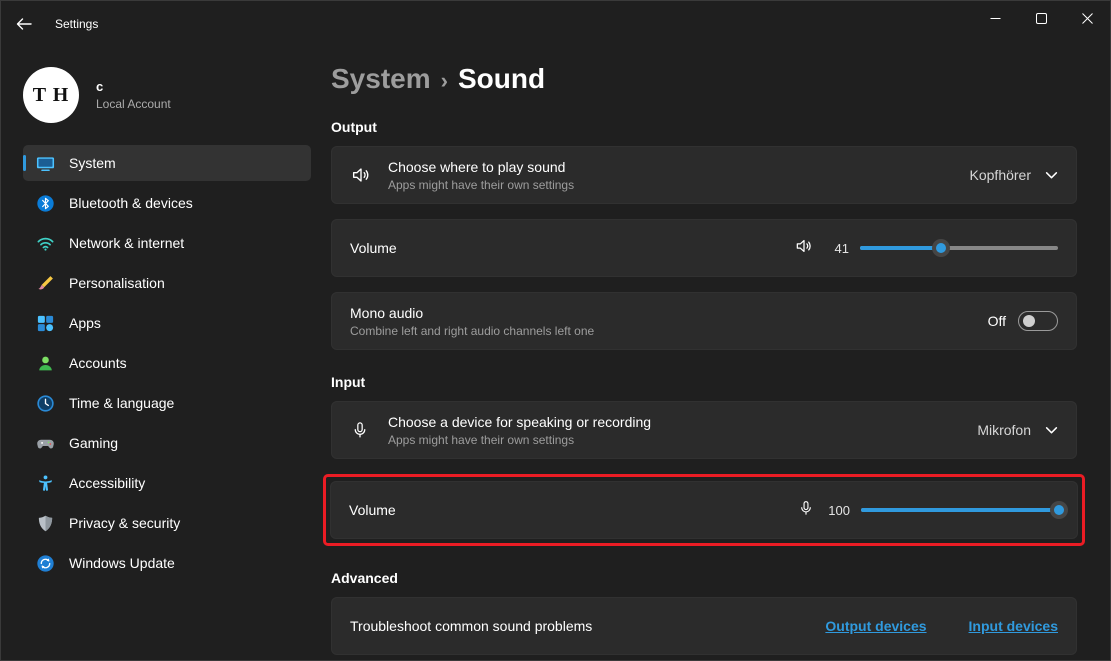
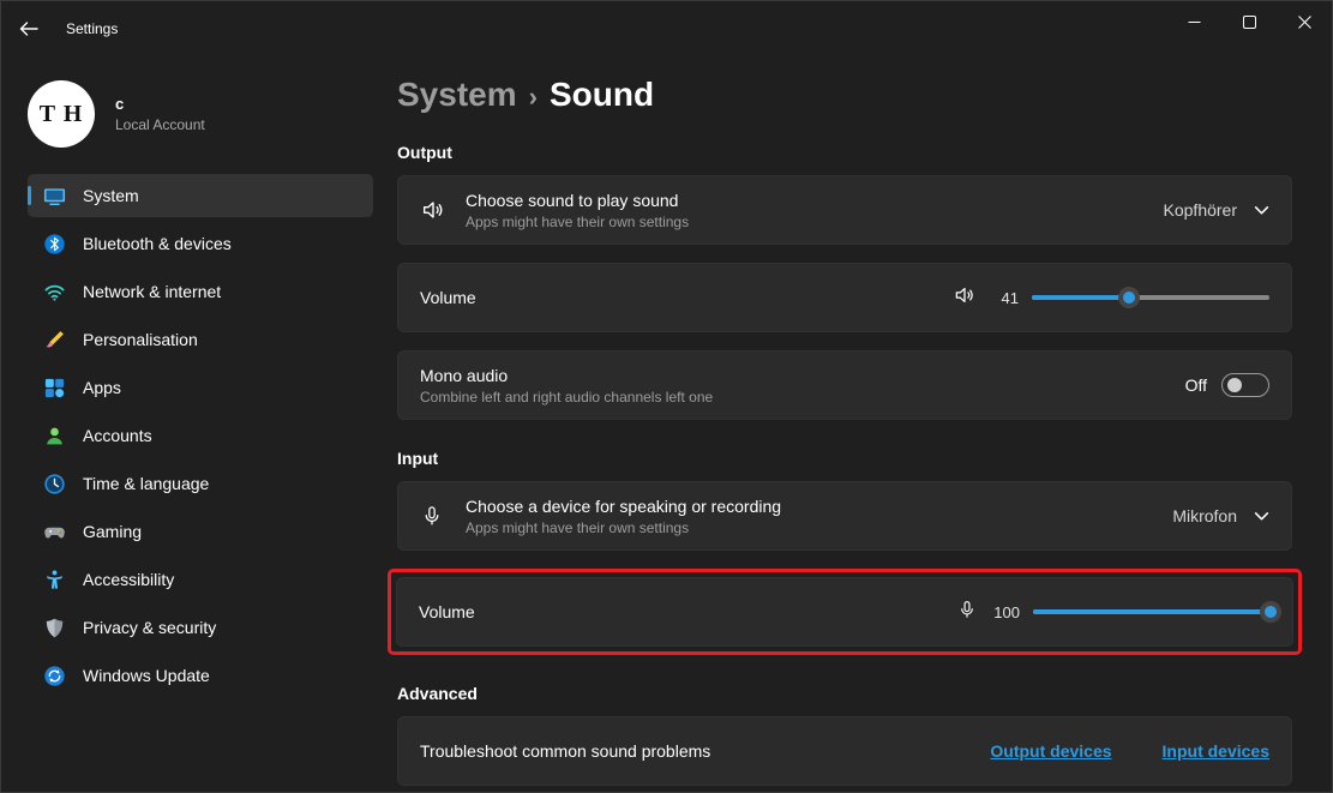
  Settings
  T H
  c
  Local Account
  System
  Bluetooth & devices
  Network & internet
  Personalisation
  Apps
  Accounts
  Time & language
  Gaming
  Accessibility
  Privacy & security
  Windows Update
  System › Sound
  Output
- Choose where to play sound
+ Choose sound to play sound
  Apps might have their own settings
  Kopfhörer
  Volume
  41
  Mono audio
  Combine left and right audio channels left one
  Off
  Input
  Choose a device for speaking or recording
  Apps might have their own settings
  Mikrofon
  Volume
  100
  Advanced
  Troubleshoot common sound problems
  Output devices
  Input devices
